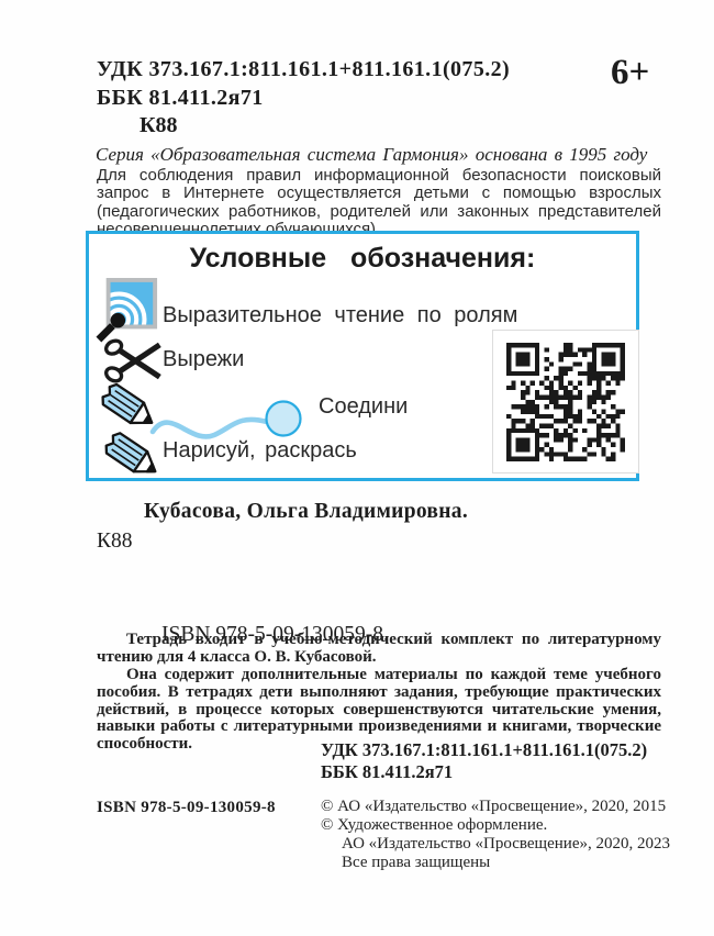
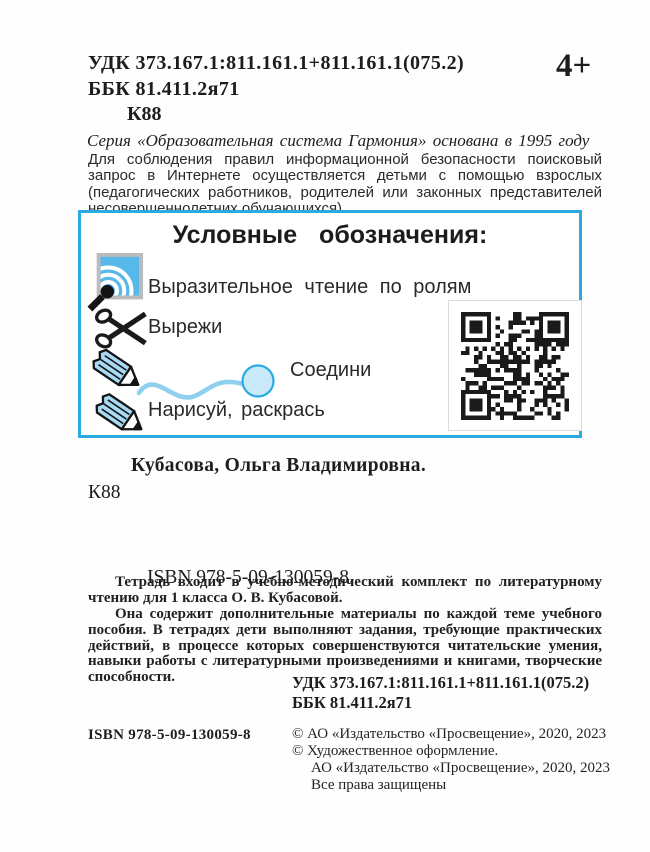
  УДК 373.167.1:811.161.1+811.161.1(075.2)
  ББК 81.411.2я71
  К88
- 6+
+ 4+
  Серия «Образовательная система Гармония» основана в 1995 году
  Для соблюдения правил информационной безопасности поисковый запрос в Интернете осуществляется детьми с помощью взрослых (педагогических работников, родителей или законных представителей несовершеннолетних обучающихся).
  Условные обозначения:
  Выразительное чтение по ролям
  Вырежи
  Соедини
  Нарисуй, раскрась
  Кубасова, Ольга Владимировна.
  К88
  ISBN 978-5-09-130059-8.
- Тетрадь входит в учебно-методический комплект по литературному чтению для 4 класса О. В. Кубасовой.
+ Тетрадь входит в учебно-методический комплект по литературному чтению для 1 класса О. В. Кубасовой.
  Она содержит дополнительные материалы по каждой теме учебного пособия. В тетрадях дети выполняют задания, требующие практических действий, в процессе которых совершенствуются читательские умения, навыки работы с литературными произведениями и книгами, творческие способности.
  УДК 373.167.1:811.161.1+811.161.1(075.2)
  ББК 81.411.2я71
  ISBN 978-5-09-130059-8
- © АО «Издательство «Просвещение», 2020, 2015
+ © АО «Издательство «Просвещение», 2020, 2023
  © Художественное оформление.
  АО «Издательство «Просвещение», 2020, 2023
  Все права защищены
